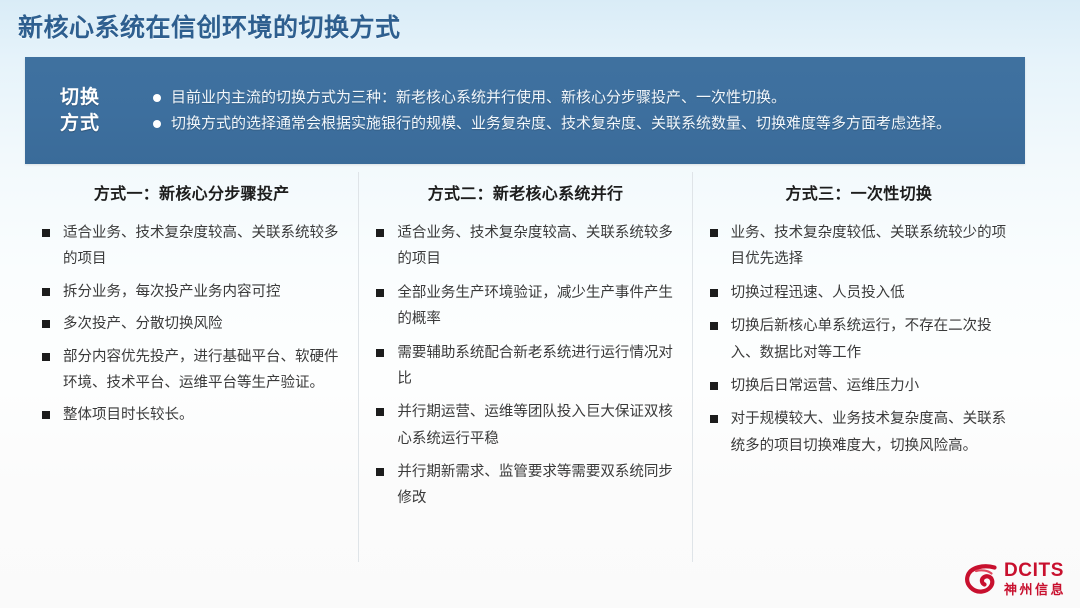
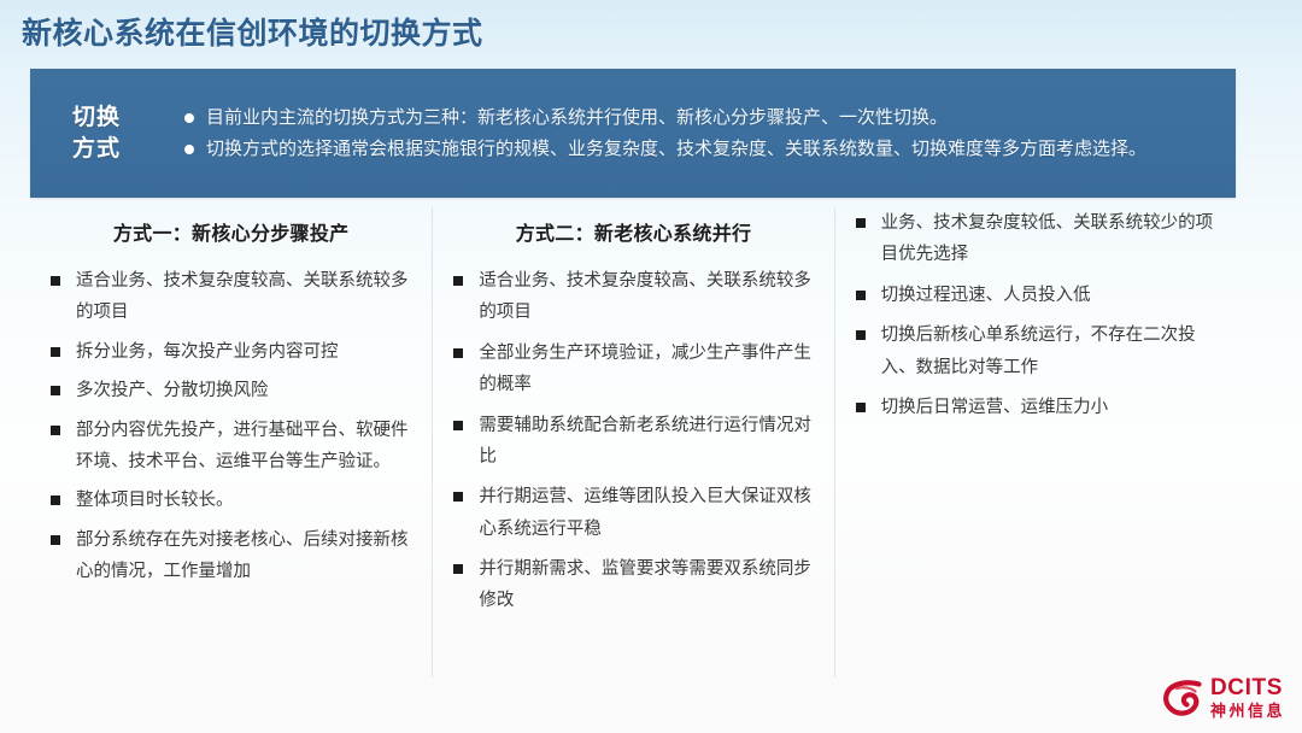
  新核心系统在信创环境的切换方式
  切换
  方式
  目前业内主流的切换方式为三种：新老核心系统并行使用、新核心分步骤投产、一次性切换。
  切换方式的选择通常会根据实施银行的规模、业务复杂度、技术复杂度、关联系统数量、切换难度等多方面考虑选择。
  方式一：新核心分步骤投产
  适合业务、技术复杂度较高、关联系统较多的项目
  拆分业务，每次投产业务内容可控
  多次投产、分散切换风险
  部分内容优先投产，进行基础平台、软硬件环境、技术平台、运维平台等生产验证。
  整体项目时长较长。
+ 部分系统存在先对接老核心、后续对接新核心的情况，工作量增加
  方式二：新老核心系统并行
  适合业务、技术复杂度较高、关联系统较多的项目
  全部业务生产环境验证，减少生产事件产生的概率
  需要辅助系统配合新老系统进行运行情况对比
  并行期运营、运维等团队投入巨大保证双核心系统运行平稳
  并行期新需求、监管要求等需要双系统同步修改
- 方式三：一次性切换
  业务、技术复杂度较低、关联系统较少的项目优先选择
  切换过程迅速、人员投入低
  切换后新核心单系统运行，不存在二次投入、数据比对等工作
  切换后日常运营、运维压力小
- 对于规模较大、业务技术复杂度高、关联系统多的项目切换难度大，切换风险高。
  DCITS
  神州信息
